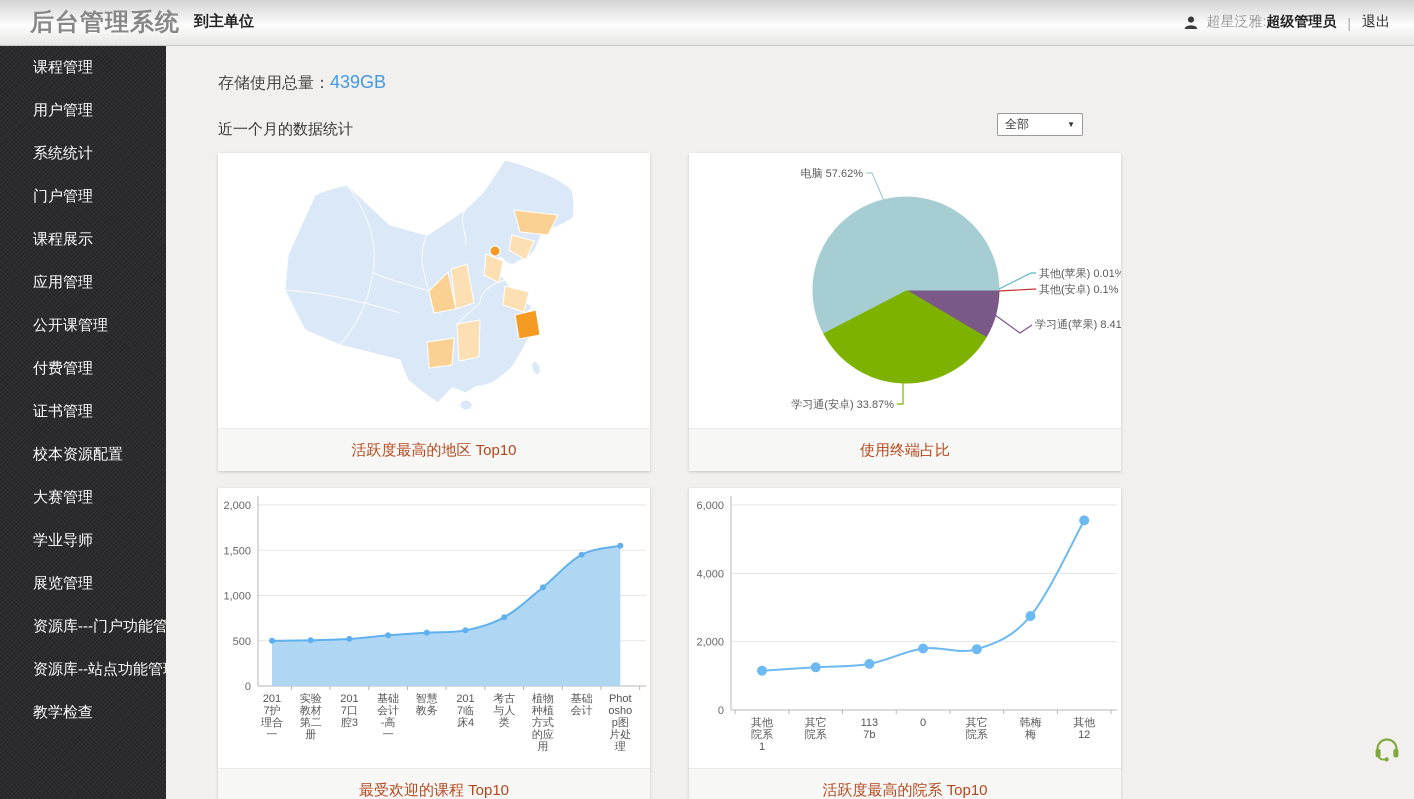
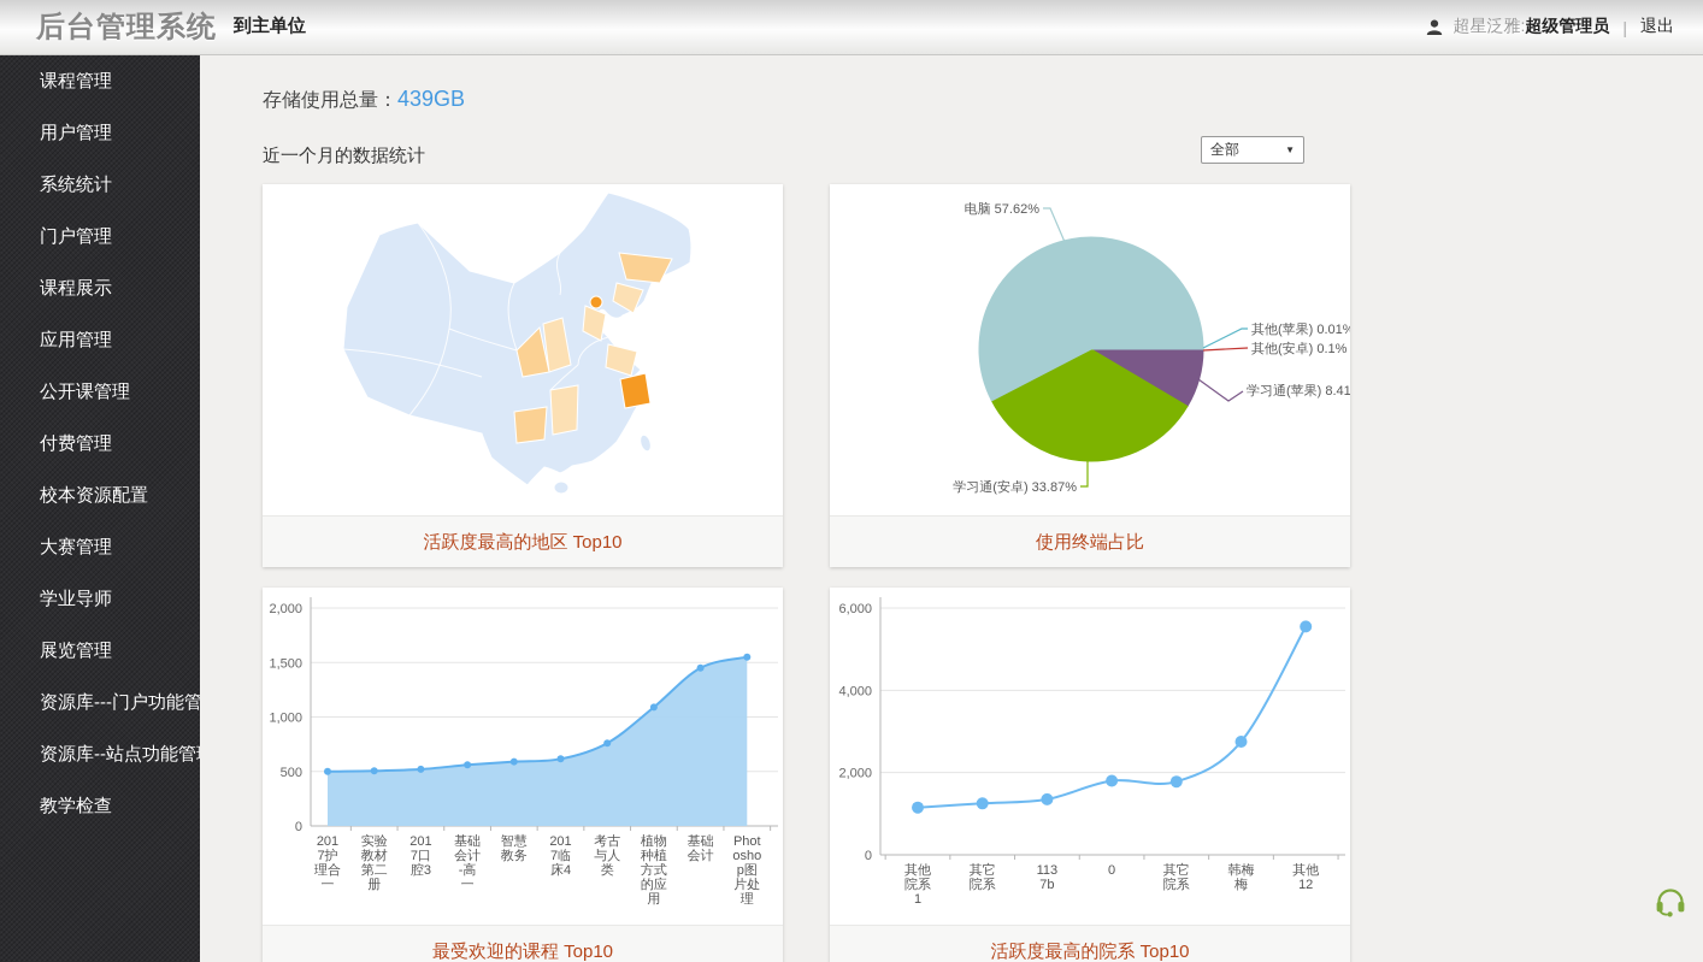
  后台管理系统
  到主单位
  超星泛雅:
  超级管理员
  |
  退出
  课程管理
  用户管理
  系统统计
  门户管理
  课程展示
  应用管理
  公开课管理
  付费管理
- 证书管理
  校本资源配置
  大赛管理
  学业导师
  展览管理
  资源库---门户功能管
  资源库--站点功能管
  教学检查
  存储使用总量：439GB
  近一个月的数据统计
  全部
  ▼
  活跃度最高的地区 Top10
  其他(苹果) 0.01%
  其他(安卓) 0.1%
  学习通(苹果) 8.41
  学习通(安卓) 33.87%
  电脑 57.62%
  使用终端占比
  0
  500
  1,000
  1,500
  2,000
  201 7护理合一
  实验教材第二册
  201 7口腔3
  基础会计 -高一
  智慧教务
  201 7临床4
  考古与人类
  植物种植方式的应用
  基础会计
  Phot osho p图片处理
  最受欢迎的课程 Top10
  0
  2,000
  4,000
  6,000
  其他院系 1
  其它院系
  113 7b
  0
  其它院系
  韩梅梅
  其他 12
  活跃度最高的院系 Top10
